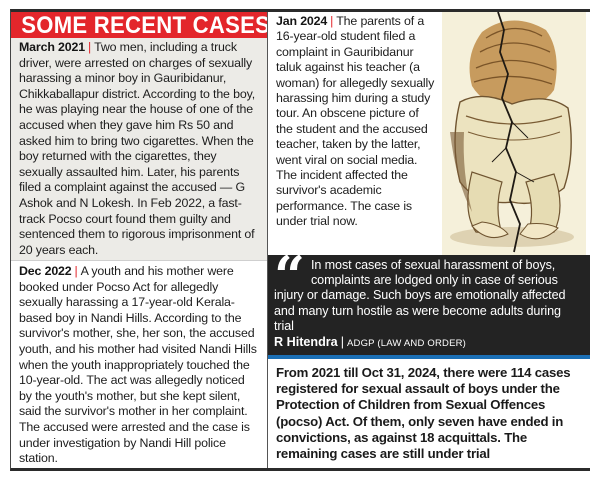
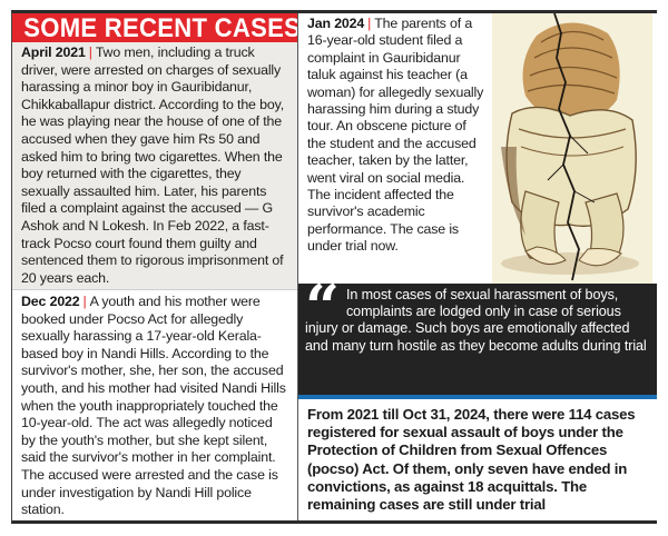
  SOME RECENT CASES
- March 2021 | Two men, including a truck driver, were arrested on charges of sexually harassing a minor boy in Gauribidanur, Chikkaballapur district. According to the boy, he was playing near the house of one of the accused when they gave him Rs 50 and asked him to bring two cigarettes. When the boy returned with the cigarettes, they sexually assaulted him. Later, his parents filed a complaint against the accused — G Ashok and N Lokesh. In Feb 2022, a fast-track Pocso court found them guilty and sentenced them to rigorous imprisonment of 20 years each.
+ April 2021 | Two men, including a truck driver, were arrested on charges of sexually harassing a minor boy in Gauribidanur, Chikkaballapur district. According to the boy, he was playing near the house of one of the accused when they gave him Rs 50 and asked him to bring two cigarettes. When the boy returned with the cigarettes, they sexually assaulted him. Later, his parents filed a complaint against the accused — G Ashok and N Lokesh. In Feb 2022, a fast-track Pocso court found them guilty and sentenced them to rigorous imprisonment of 20 years each.
  Dec 2022 | A youth and his mother were booked under Pocso Act for allegedly sexually harassing a 17-year-old Kerala-based boy in Nandi Hills. According to the survivor's mother, she, her son, the accused youth, and his mother had visited Nandi Hills when the youth inappropriately touched the 10-year-old. The act was allegedly noticed by the youth's mother, but she kept silent, said the survivor's mother in her complaint. The accused were arrested and the case is under investigation by Nandi Hill police station.
  Jan 2024 | The parents of a 16-year-old student filed a complaint in Gauribidanur taluk against his teacher (a woman) for allegedly sexually harassing him during a study tour. An obscene picture of the student and the accused teacher, taken by the latter, went viral on social media. The incident affected the survivor's academic performance. The case is under trial now.
  “
- In most cases of sexual harassment of boys, complaints are lodged only in case of serious injury or damage. Such boys are emotionally affected and many turn hostile as were become adults during trial
+ In most cases of sexual harassment of boys, complaints are lodged only in case of serious injury or damage. Such boys are emotionally affected and many turn hostile as they become adults during trial
- R Hitendra | ADGP (LAW AND ORDER)
  From 2021 till Oct 31, 2024, there were 114 cases registered for sexual assault of boys under the Protection of Children from Sexual Offences (pocso) Act. Of them, only seven have ended in convictions, as against 18 acquittals. The remaining cases are still under trial
